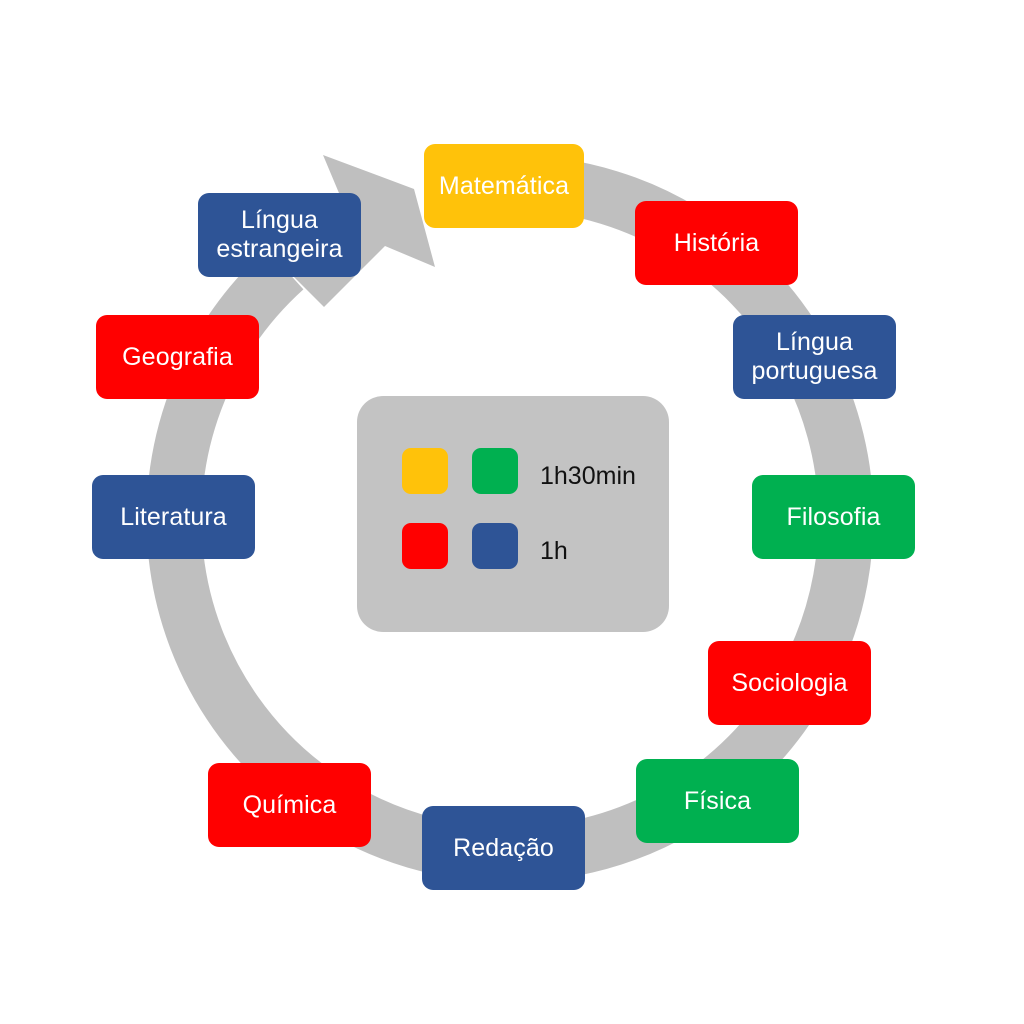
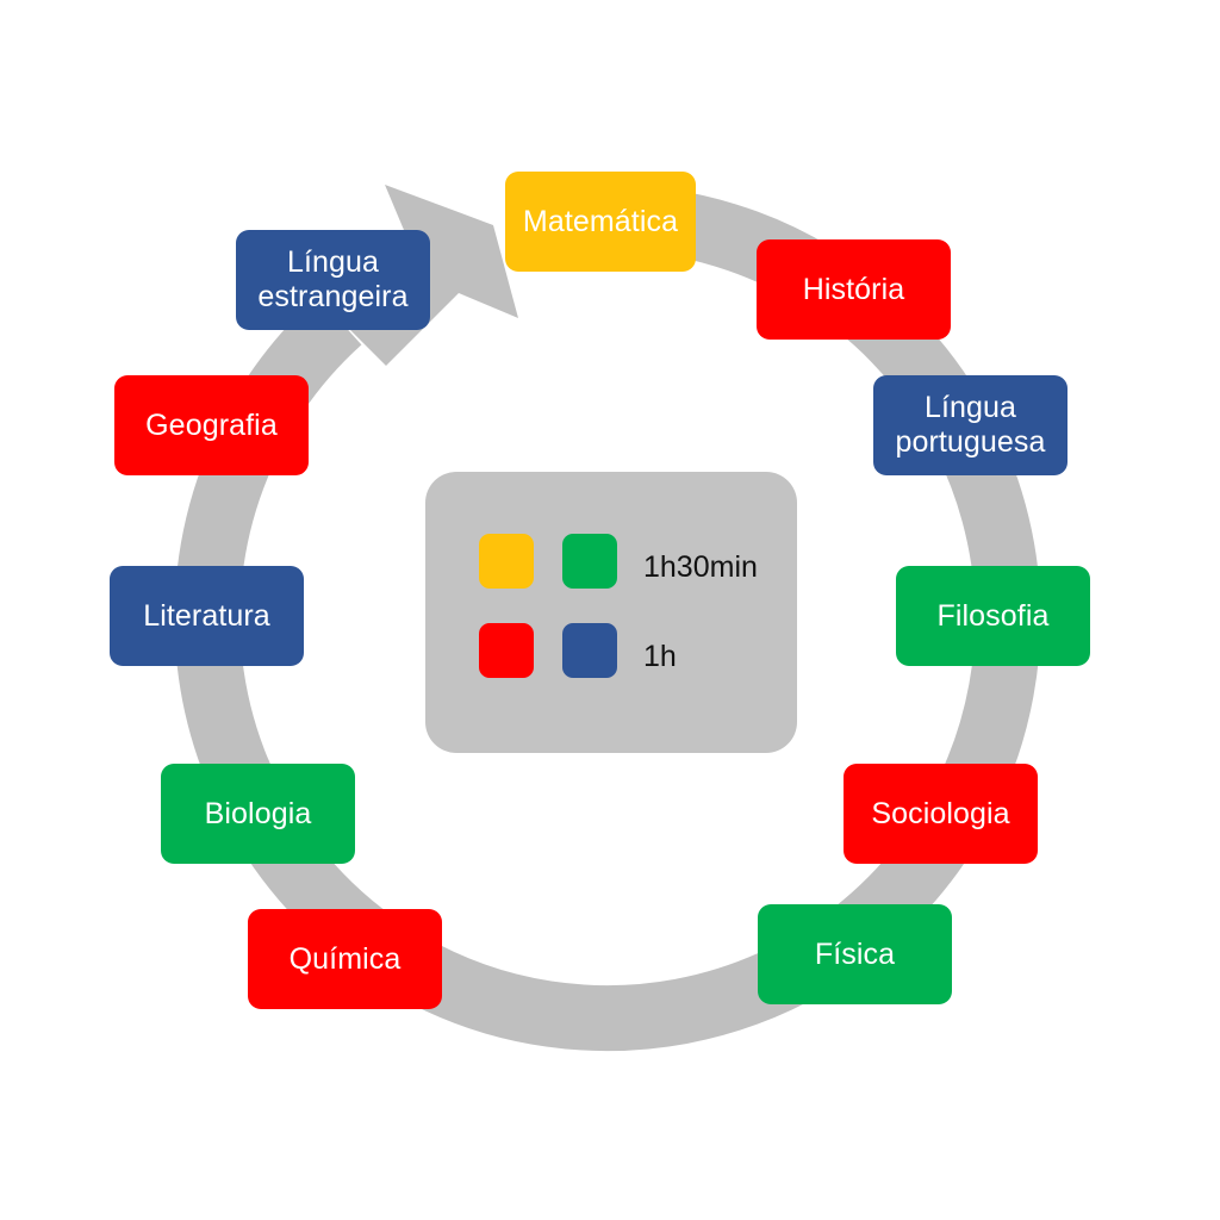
  Matemática
  História
  Língua
  portuguesa
  Filosofia
  Sociologia
  Física
- Redação
  Química
+ Biologia
  Literatura
  Geografia
  Língua
  estrangeira
  1h30min
  1h
